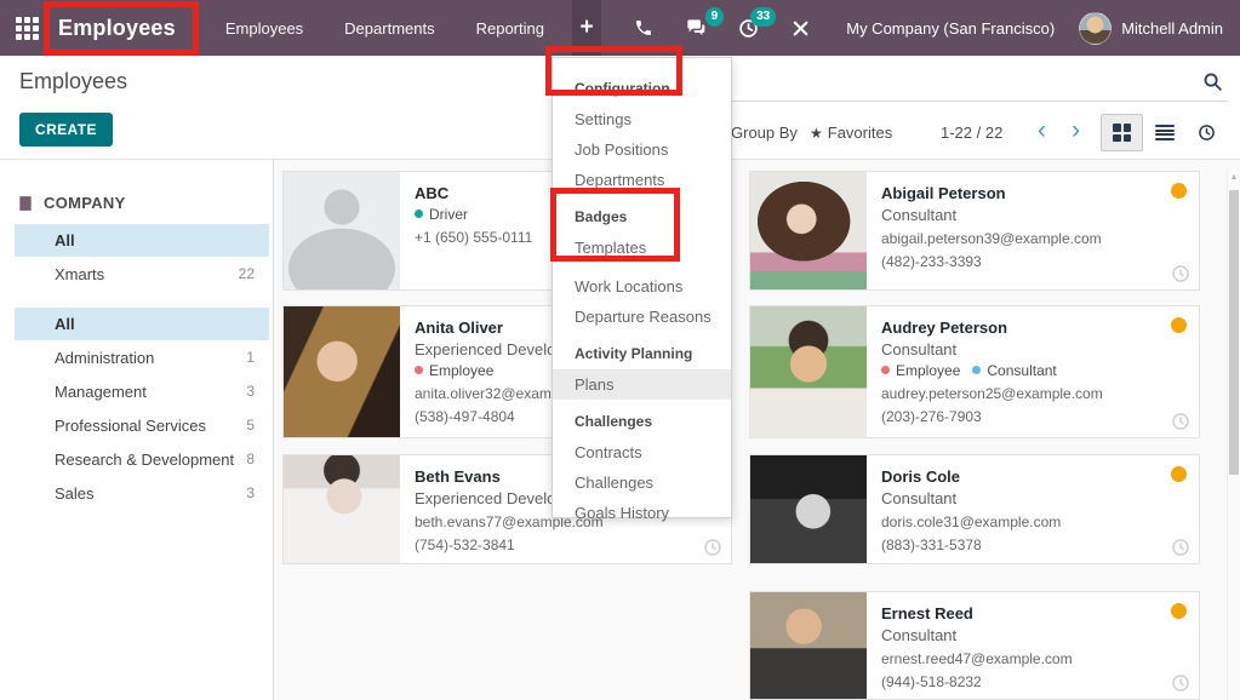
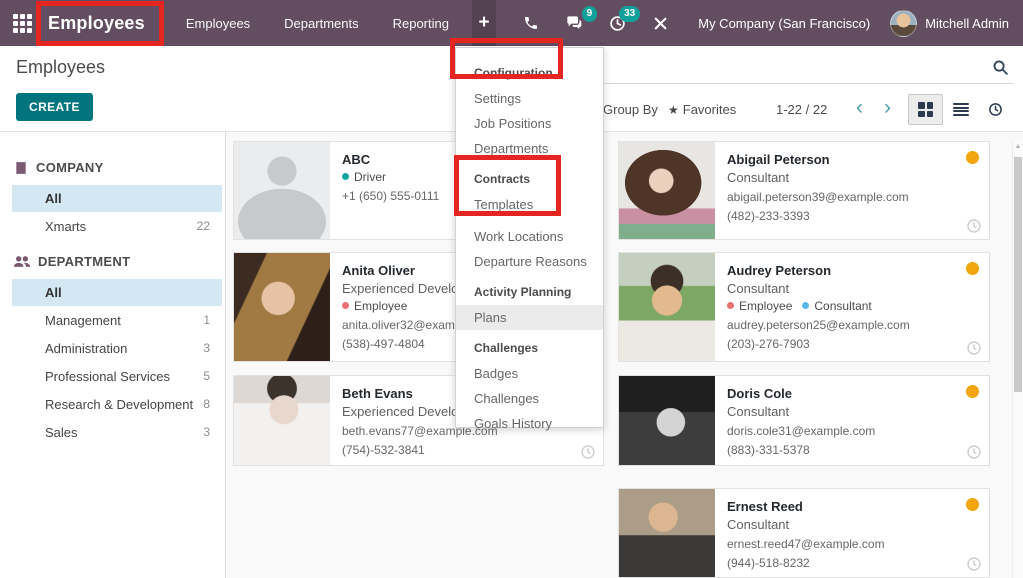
  Employees
  Employees
  Departments
  Reporting
  +
  9
  33
  My Company (San Francisco)
  Mitchell Admin
  Employees
  CREATE
  Group By
  ★ Favorites
  1-22 / 22
  ‹
  ›
  COMPANY
  All
  Xmarts
  22
+ DEPARTMENT
  All
- Administration
+ Management
  1
- Management
+ Administration
  3
  Professional Services
  5
  Research & Development
  8
  Sales
  3
  ABC
  Driver
  +1 (650) 555-0111
  Anita Oliver
  Experienced Devel
  Employee
  anita.oliver32@exam
  (538)-497-4804
  Beth Evans
  Experienced Devel
  beth.evans77@example.com
  (754)-532-3841
  Abigail Peterson
  Consultant
  abigail.peterson39@example.com
  (482)-233-3393
  Audrey Peterson
  Consultant
  Employee Consultant
  audrey.peterson25@example.com
  (203)-276-7903
  Doris Cole
  Consultant
  doris.cole31@example.com
  (883)-331-5378
  Ernest Reed
  Consultant
  ernest.reed47@example.com
  (944)-518-8232
  Configuration
  Settings
  Job Positions
  Departments
- Badges
+ Contracts
  Templates
  Work Locations
  Departure Reasons
  Activity Planning
  Plans
  Challenges
- Contracts
+ Badges
  Challenges
  Goals History
